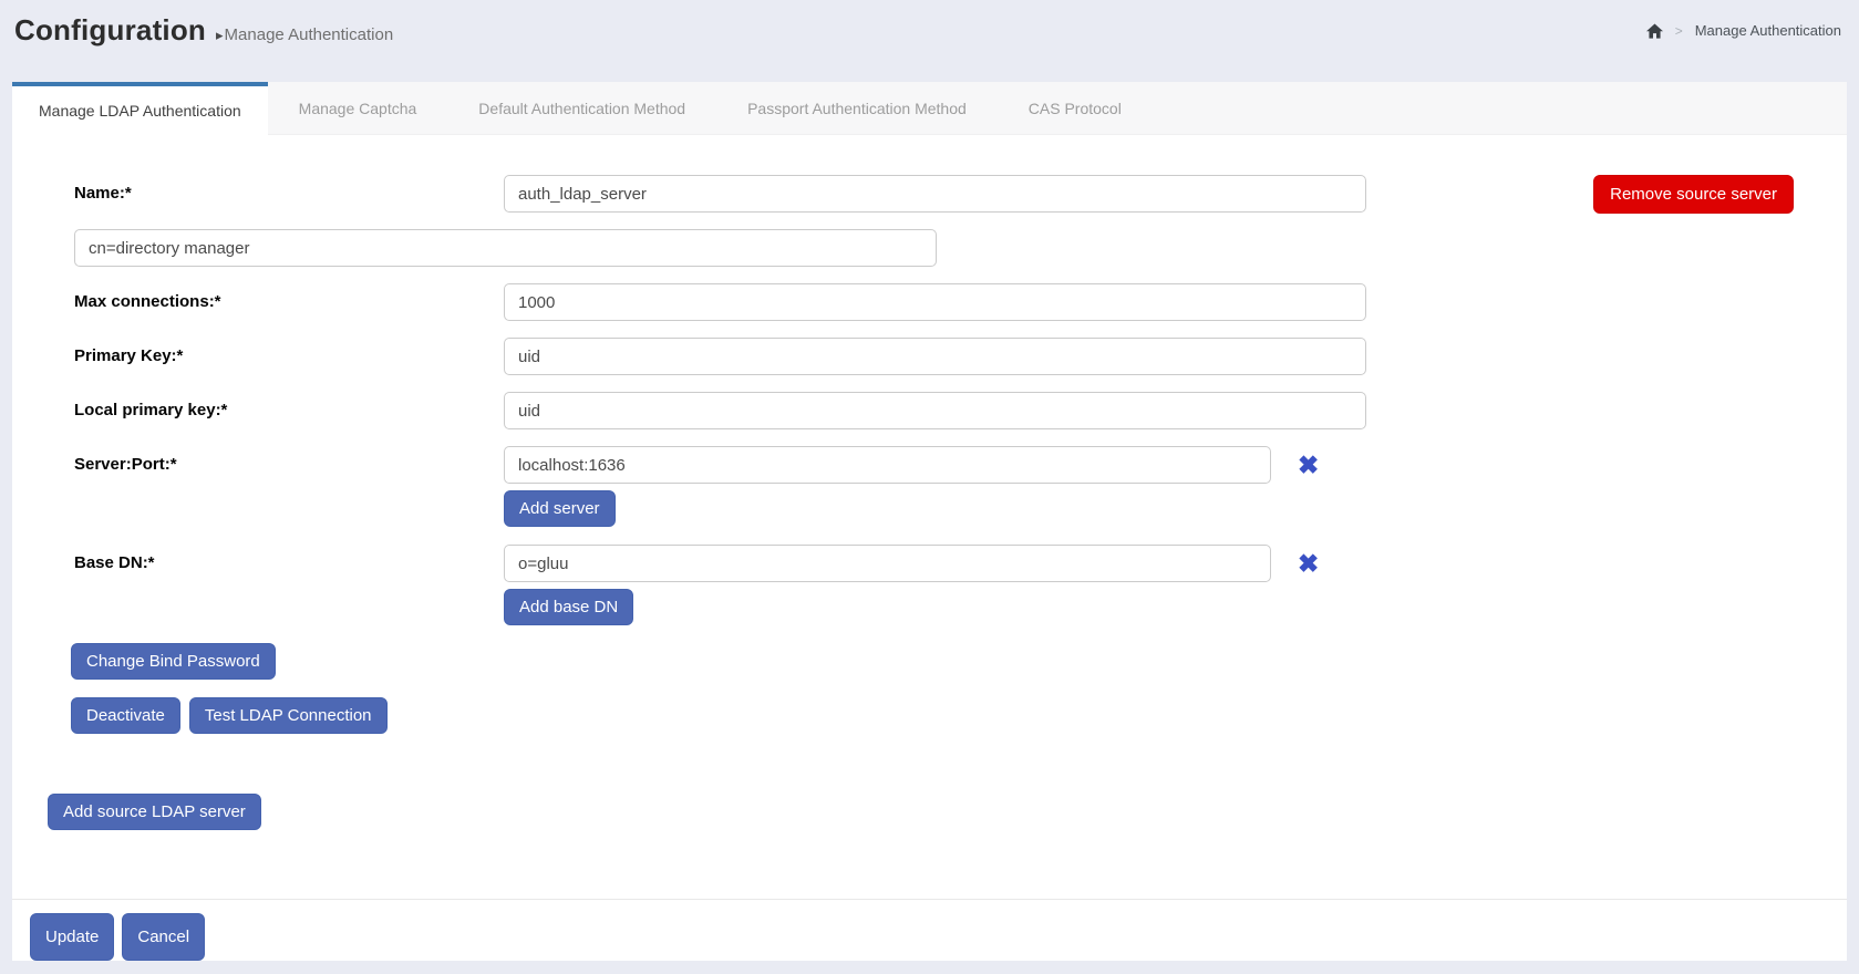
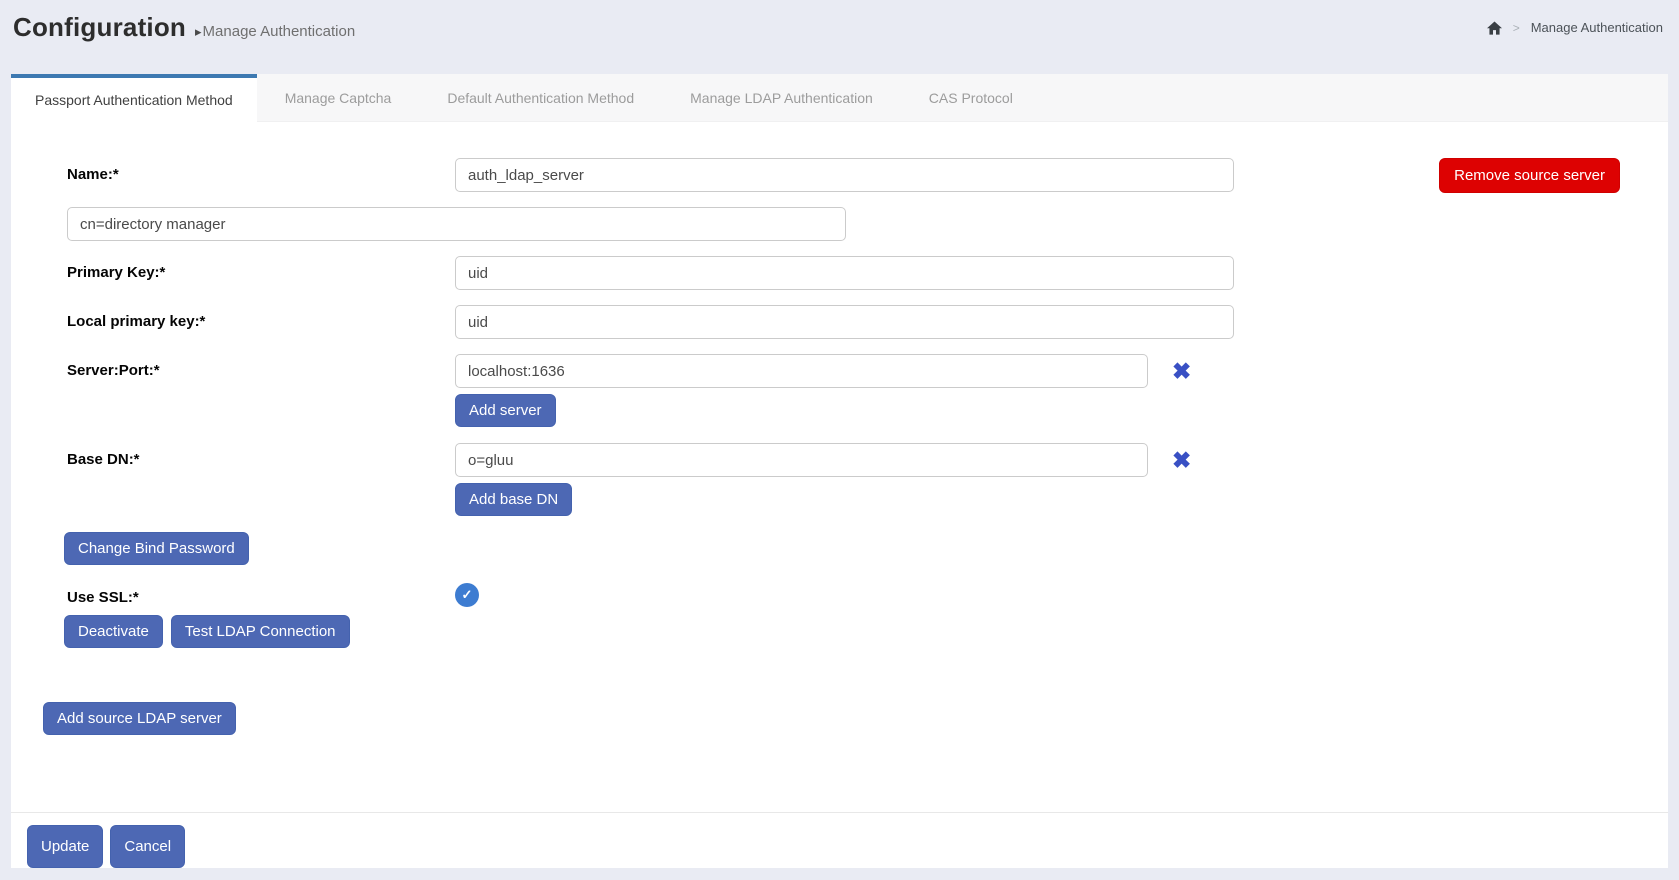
  Configuration
  ▸Manage Authentication
  >
  Manage Authentication
- Manage LDAP Authentication
+ Passport Authentication Method
  Manage Captcha
  Default Authentication Method
- Passport Authentication Method
+ Manage LDAP Authentication
  CAS Protocol
  Remove source server
  Name:*
  auth_ldap_server
  cn=directory manager
- Max connections:*
- 1000
  Primary Key:*
  uid
  Local primary key:*
  uid
  Server:Port:*
  localhost:1636
  ✖
  Add server
  Base DN:*
  o=gluu
  ✖
  Add base DN
  Change Bind Password
+ Use SSL:*
+ ✓
  Deactivate
  Test LDAP Connection
  Add source LDAP server
  Update
  Cancel
